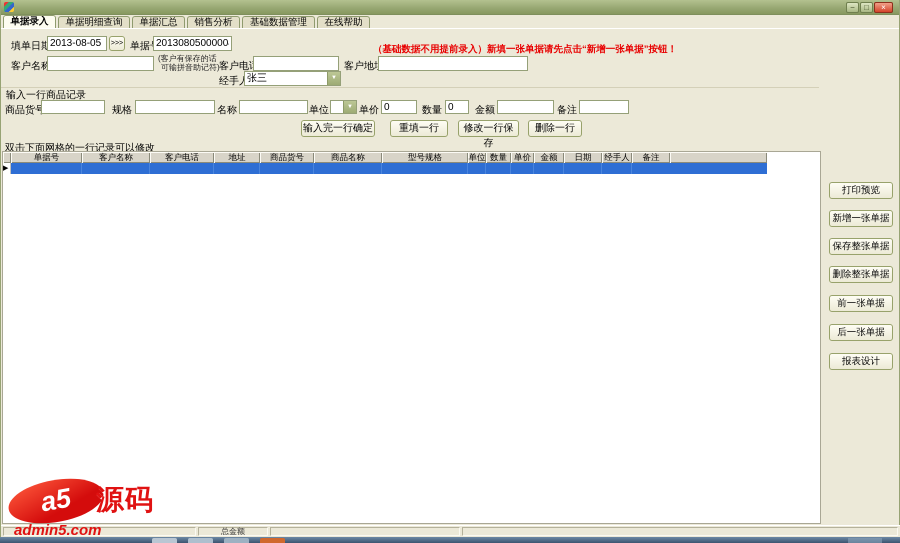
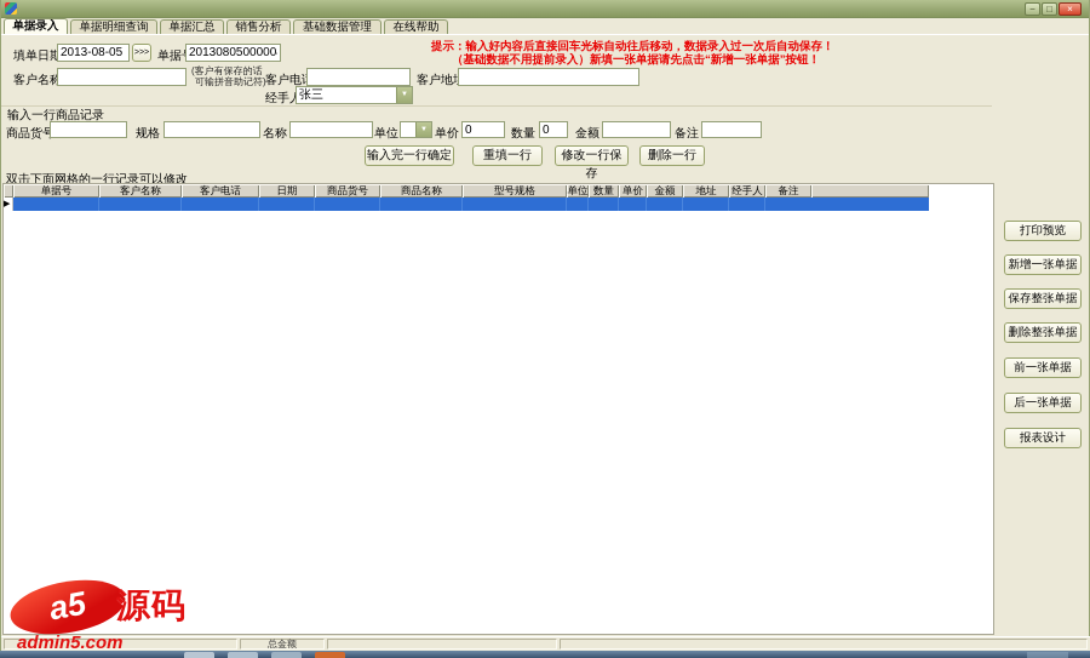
  −
  □
  ×
  单据录入
  单据明细查询
  单据汇总
  销售分析
  基础数据管理
  在线帮助
  填单日期
  2013-08-05
  2013080500000
+ 提示：输入好内容后直接回车光标自动往后移动，数据录入过一次后自动保存！
  （基础数据不用提前录入）新填一张单据请先点击“新增一张单据”按钮！
  客户名称
  (客户有保存的话
  可输拼音助记符)
  客户电
  客户地
  张三
  输入一行商品记录
  商品货号
  规格
  名称
  单位
  单价
  0
  数量
  0
  金额
  备注
  输入完一行确定
  重填一行
  修改一行保存
  删除一行
  双击下面网格的一行记录可以修改
  单据号
  客户名称
  客户电话
- 地址
+ 日期
  商品货号
  商品名称
  型号规格
  单位
  数量
  单价
  金额
- 日期
+ 地址
  经手人
  备注
  打印预览
  新增一张单据
  保存整张单据
  删除整张单据
  前一张单据
  后一张单据
  报表设计
  总金额
  源码
  admin5.com
